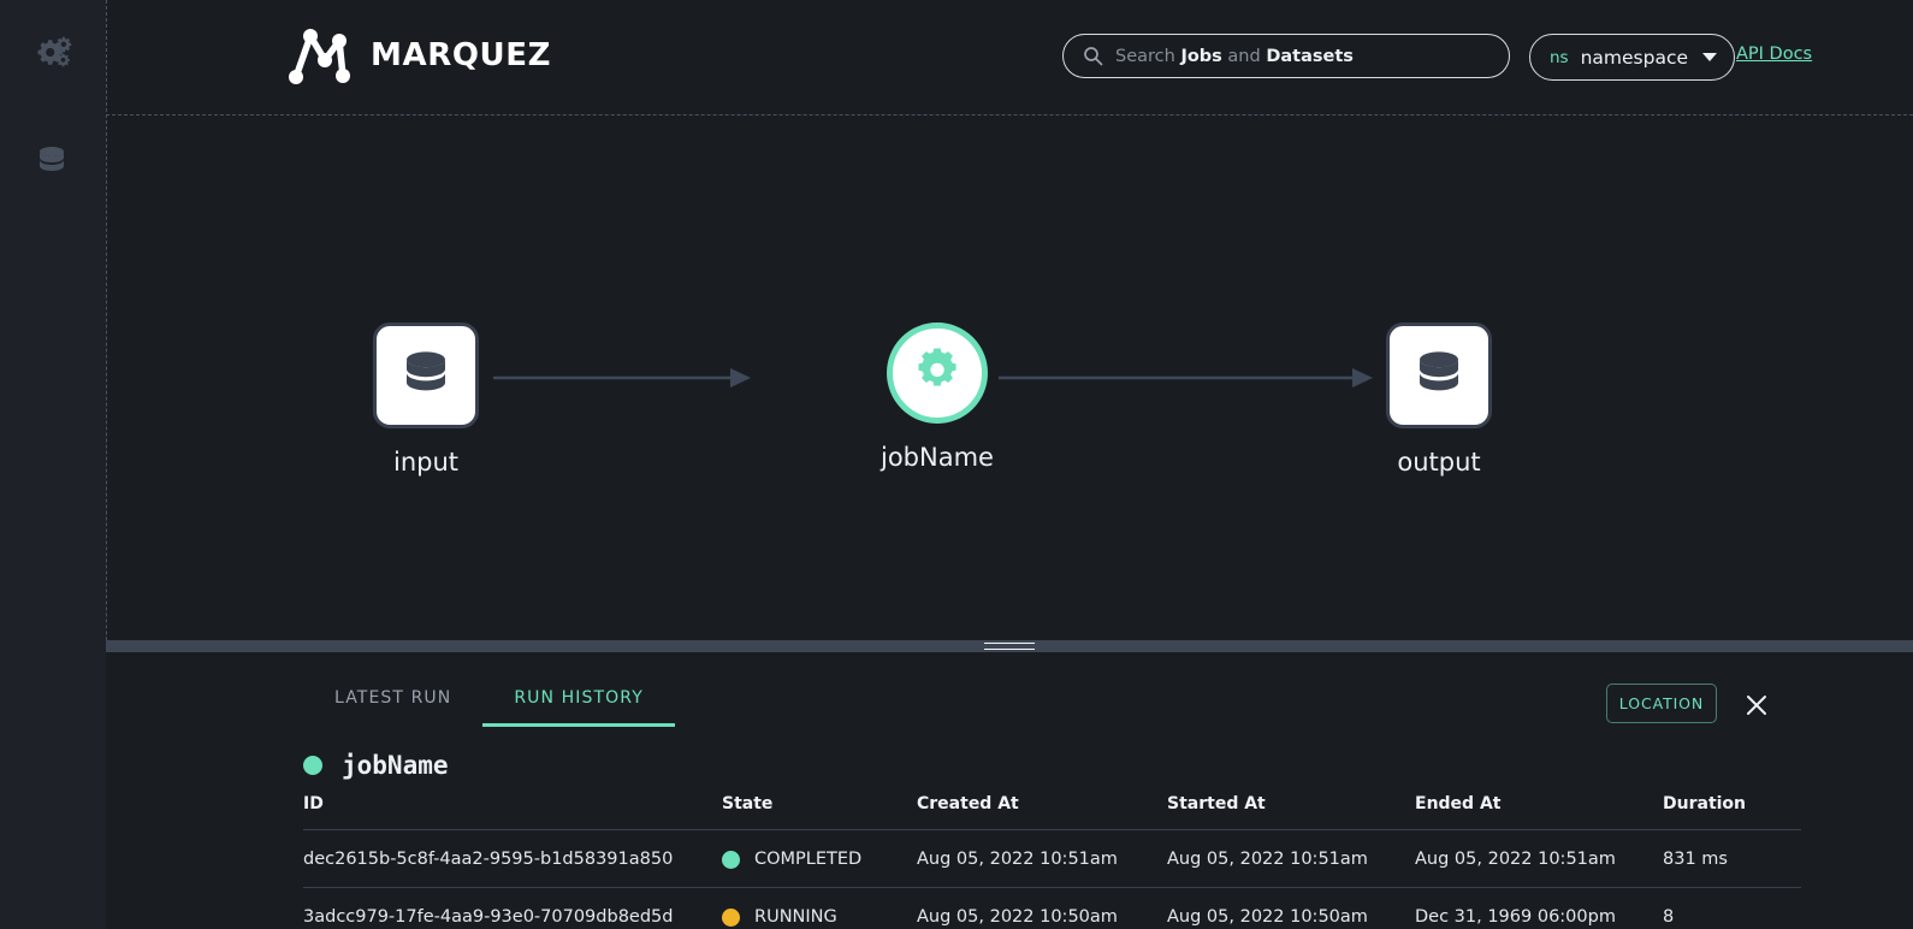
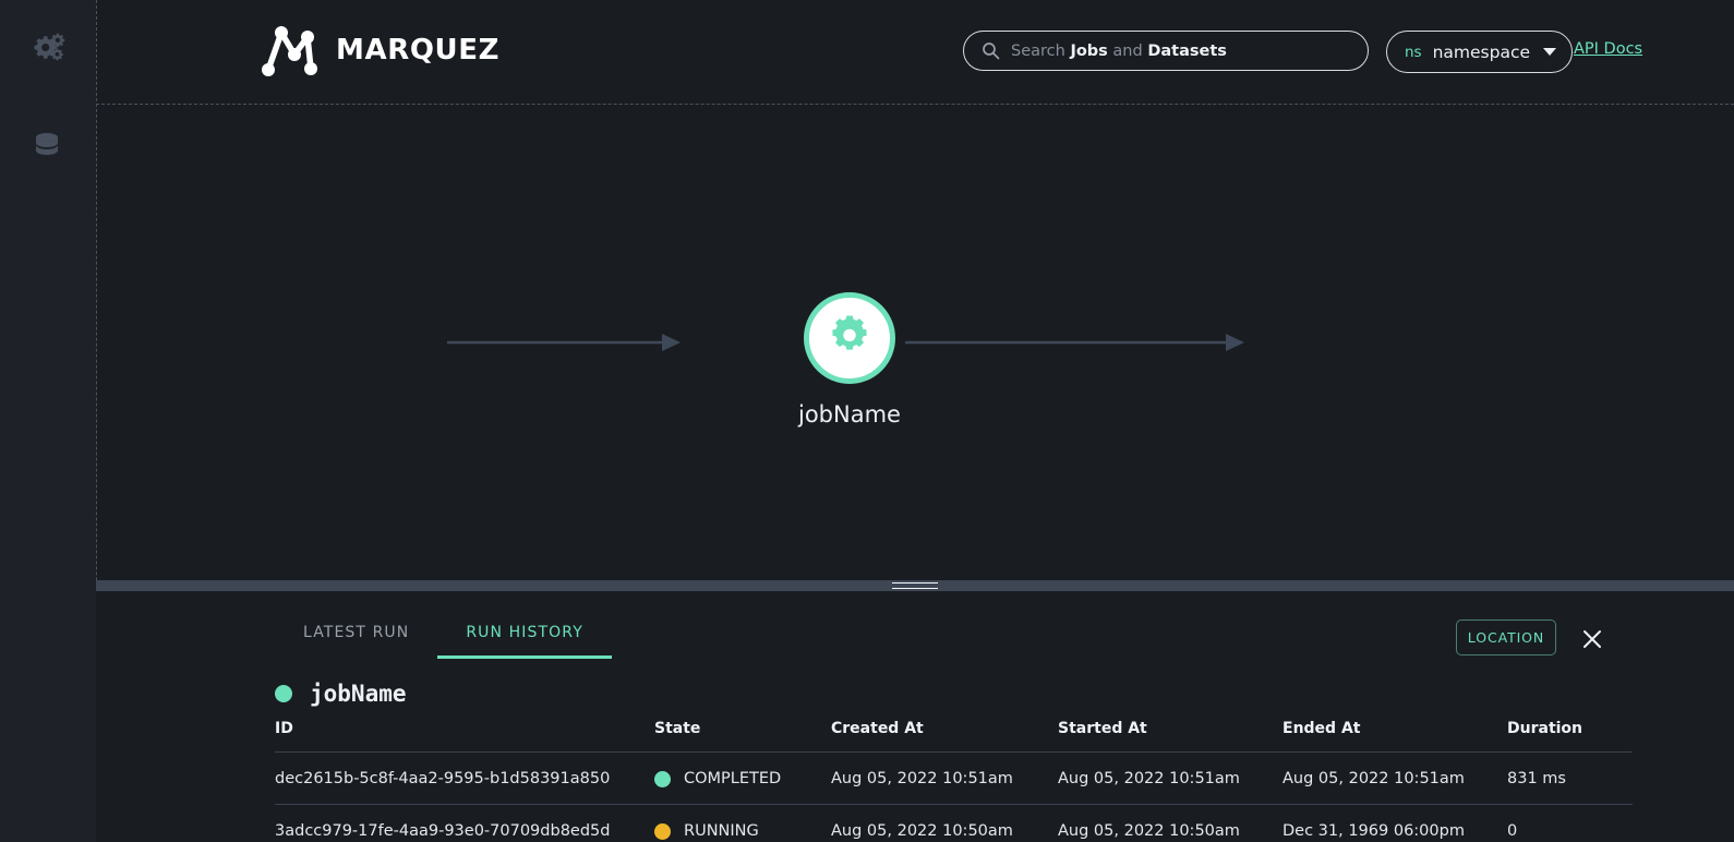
  MARQUEZ
  Search Jobs and Datasets
  ns
  namespace
  API Docs
- input
  jobName
- output
  LATEST RUN
  RUN HISTORY
  LOCATION
  jobName
  ID	State	Created At	Started At	Ended At	Duration
  dec2615b-5c8f-4aa2-9595-b1d58391a850	COMPLETED	Aug 05, 2022 10:51am	Aug 05, 2022 10:51am	Aug 05, 2022 10:51am	831 ms
- 3adcc979-17fe-4aa9-93e0-70709db8ed5d	RUNNING	Aug 05, 2022 10:50am	Aug 05, 2022 10:50am	Dec 31, 1969 06:00pm	8
+ 3adcc979-17fe-4aa9-93e0-70709db8ed5d	RUNNING	Aug 05, 2022 10:50am	Aug 05, 2022 10:50am	Dec 31, 1969 06:00pm	0
